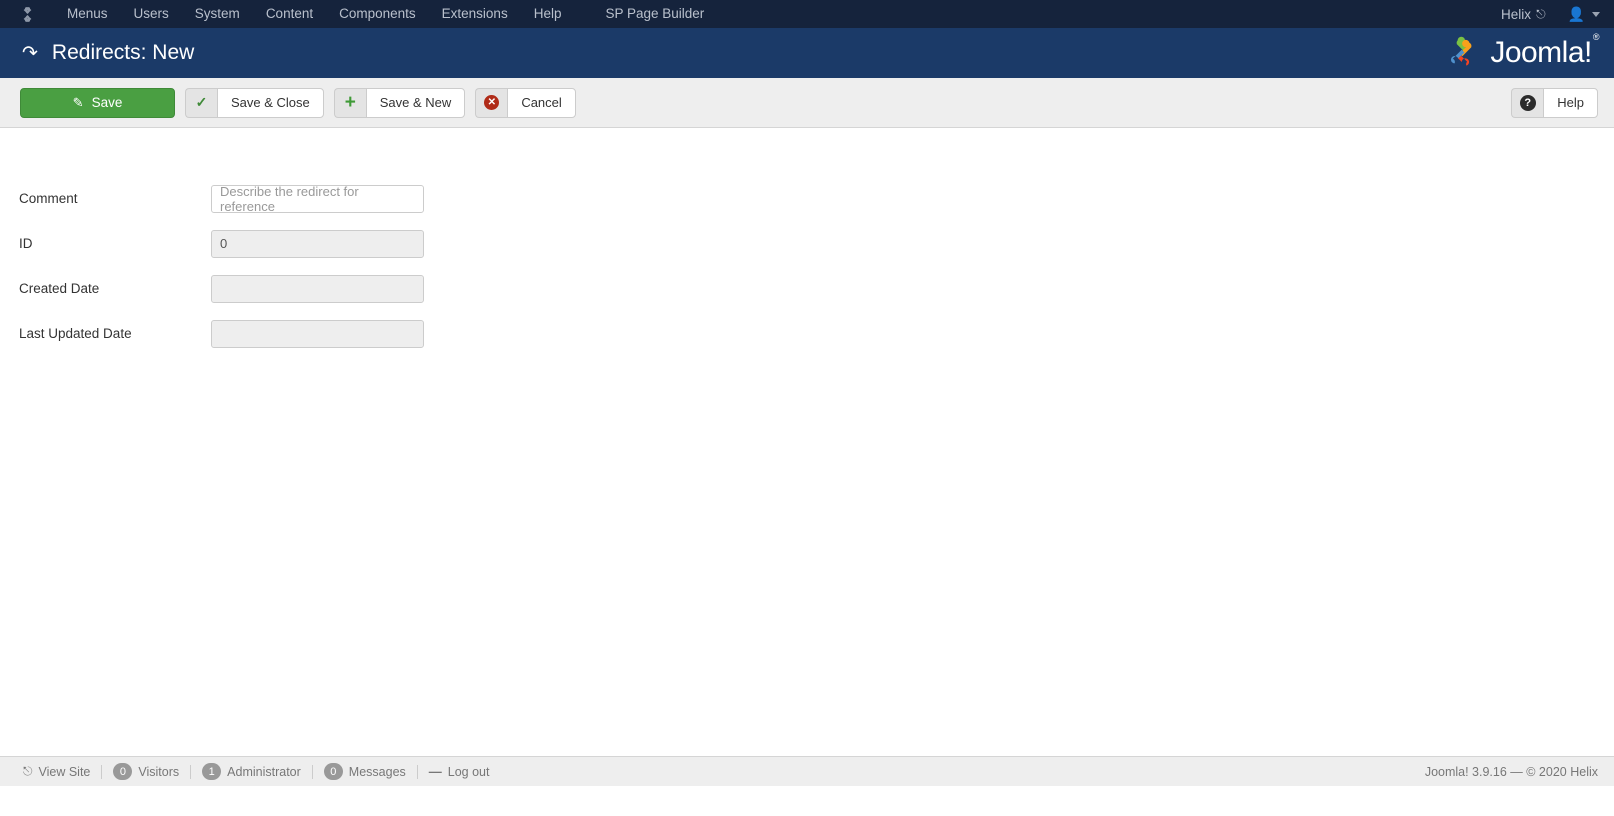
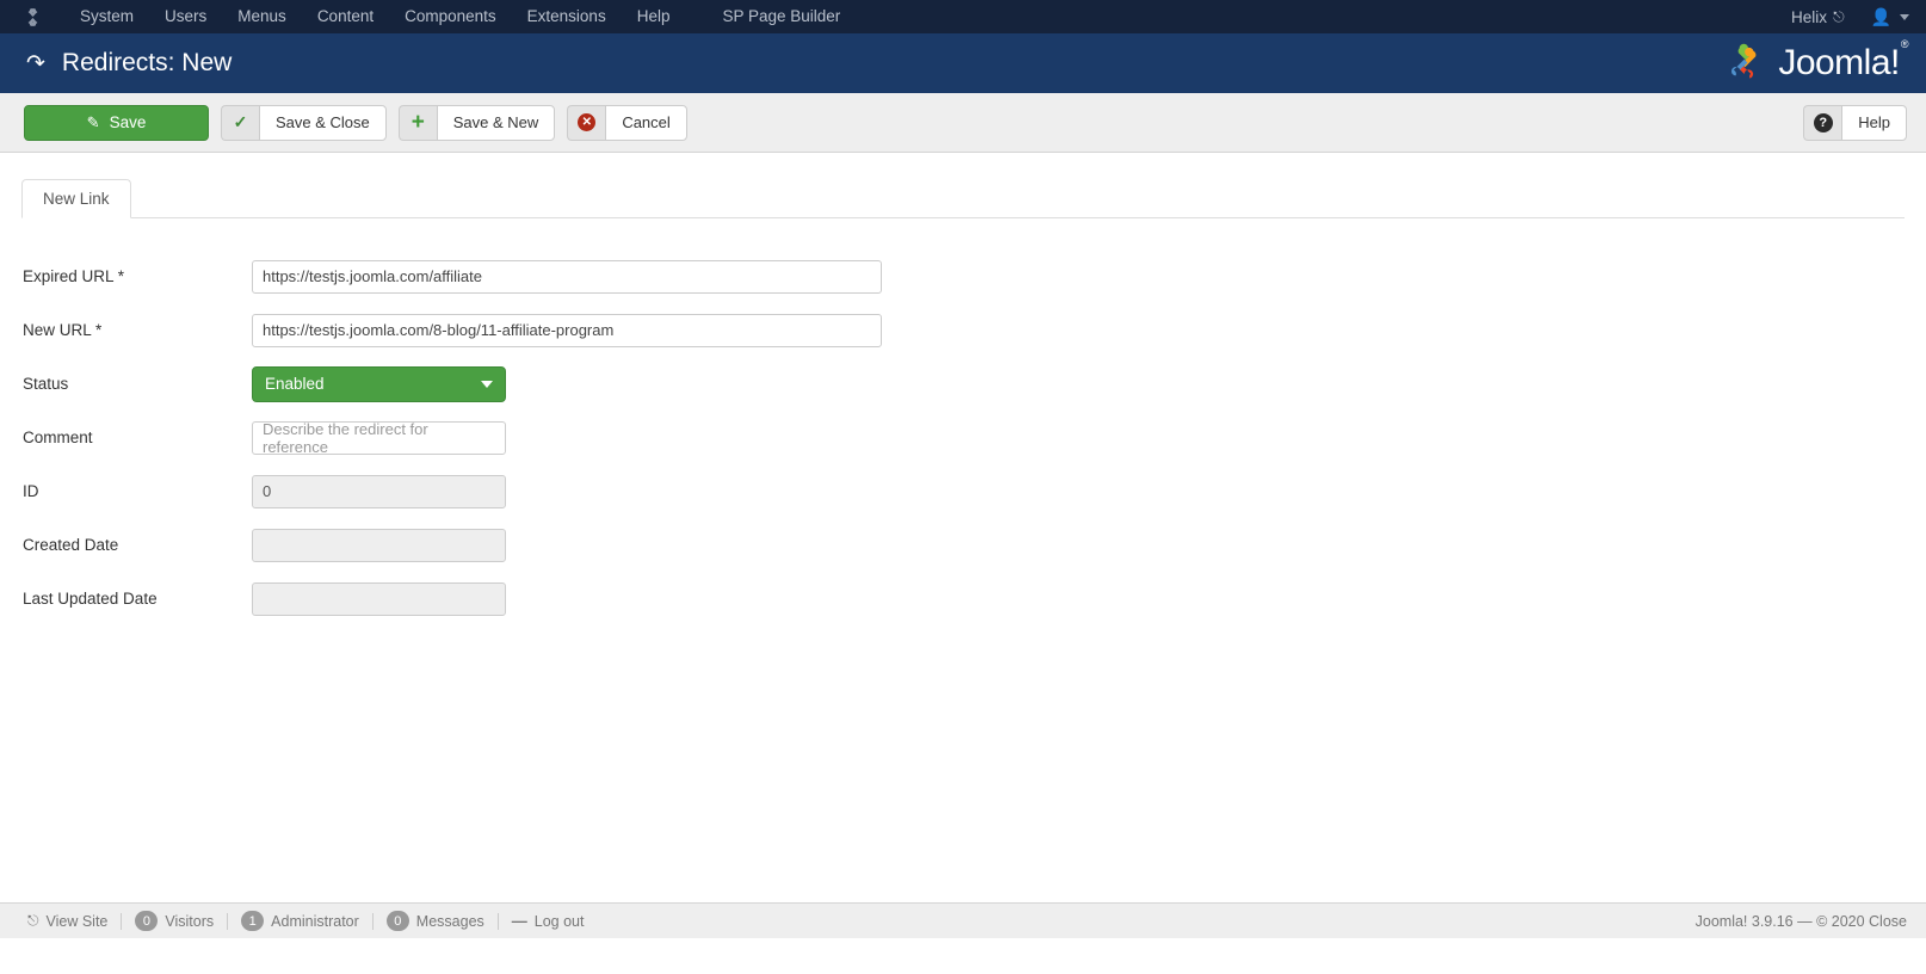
- Menus
+ System
  Users
- System
+ Menus
  Content
  Components
  Extensions
  Help
  SP Page Builder
  Helix
  ⎋
  👤
  ↷
  Redirects: New
  Joomla!®
  ✎
  Save
  ✓
  Save & Close
  +
  Save & New
  ✕
  Cancel
  ?
  Help
+ New Link
+ Expired URL *
+ https://testjs.joomla.com/affiliate
+ New URL *
+ https://testjs.joomla.com/8-blog/11-affiliate-program
+ Status
+ Enabled
  Comment
  Describe the redirect for reference
  ID
  0
  Created Date
  Last Updated Date
  ⎋
  View Site
  0
  Visitors
  1
  Administrator
  0
  Messages
  —
  Log out
- Joomla! 3.9.16 — © 2020 Helix
+ Joomla! 3.9.16 — © 2020 Close
